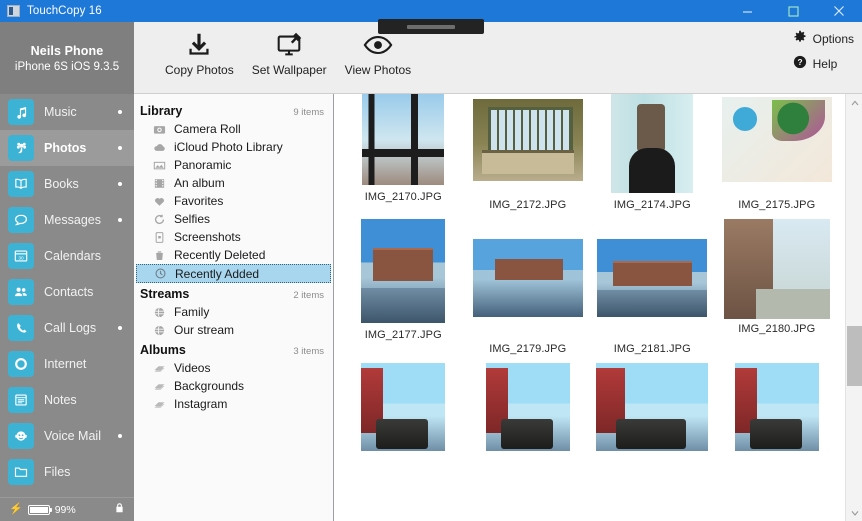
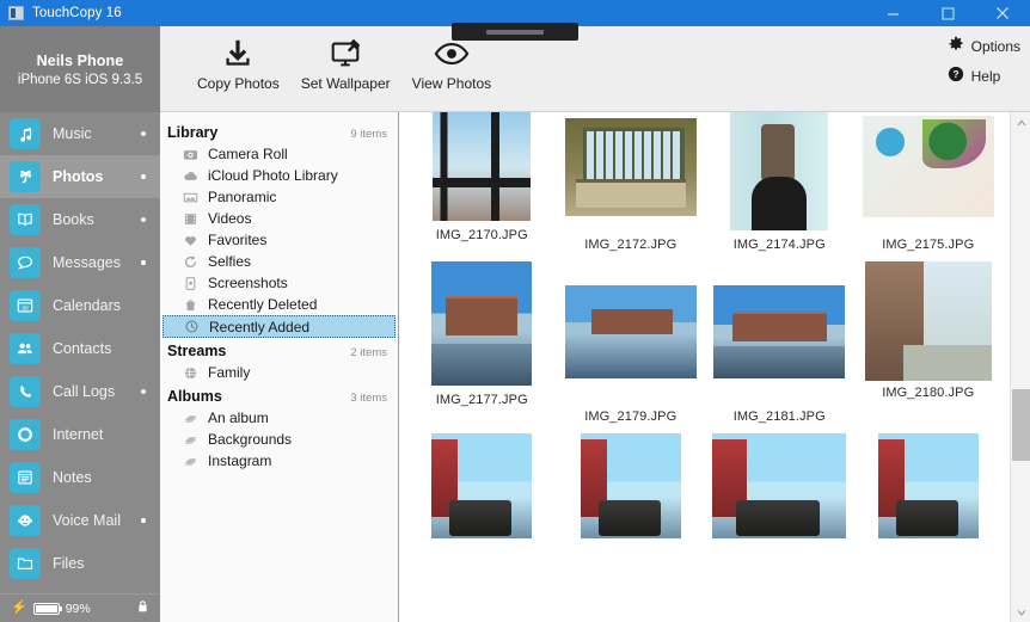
  TouchCopy 16
  Neils Phone
  iPhone 6S iOS 9.3.5
  Music
  Photos
  Books
  Messages
  Calendars
  Contacts
  Call Logs
  Internet
  Notes
  Voice Mail
  Files
  ⚡
  99%
  Copy Photos
  Set Wallpaper
  View Photos
  Options
  ?
  Help
  Library
  9 items
  Camera Roll
  iCloud Photo Library
  Panoramic
- An album
+ Videos
  Favorites
  Selfies
  Screenshots
  Recently Deleted
  Recently Added
  Streams
  2 items
  Family
- Our stream
  Albums
  3 items
- Videos
+ An album
  Backgrounds
  Instagram
  IMG_2170.JPG
  IMG_2172.JPG
  IMG_2174.JPG
  IMG_2175.JPG
  IMG_2177.JPG
  IMG_2179.JPG
  IMG_2181.JPG
  IMG_2180.JPG
